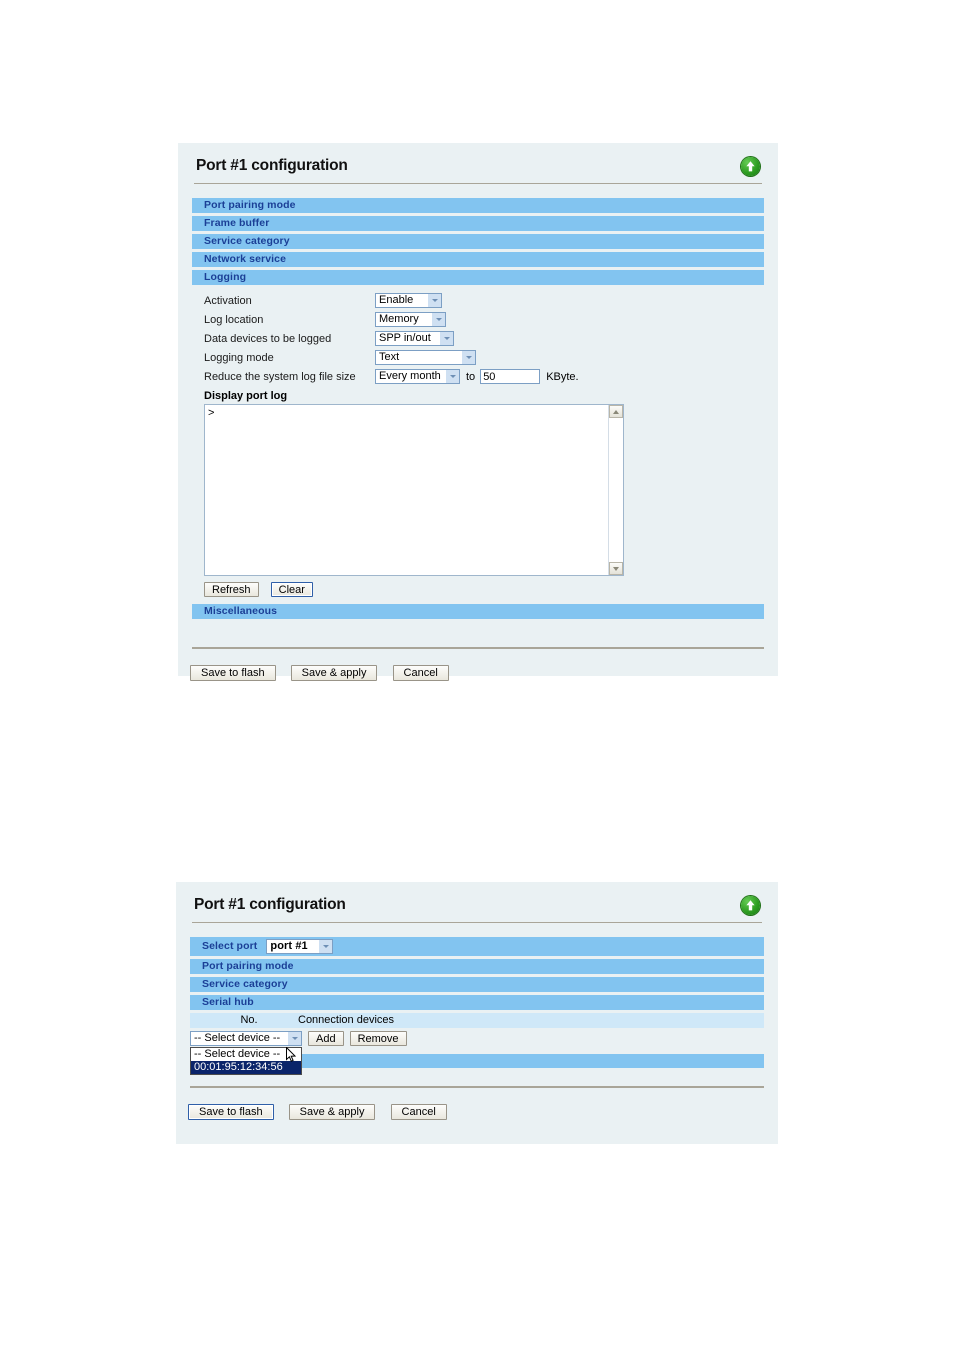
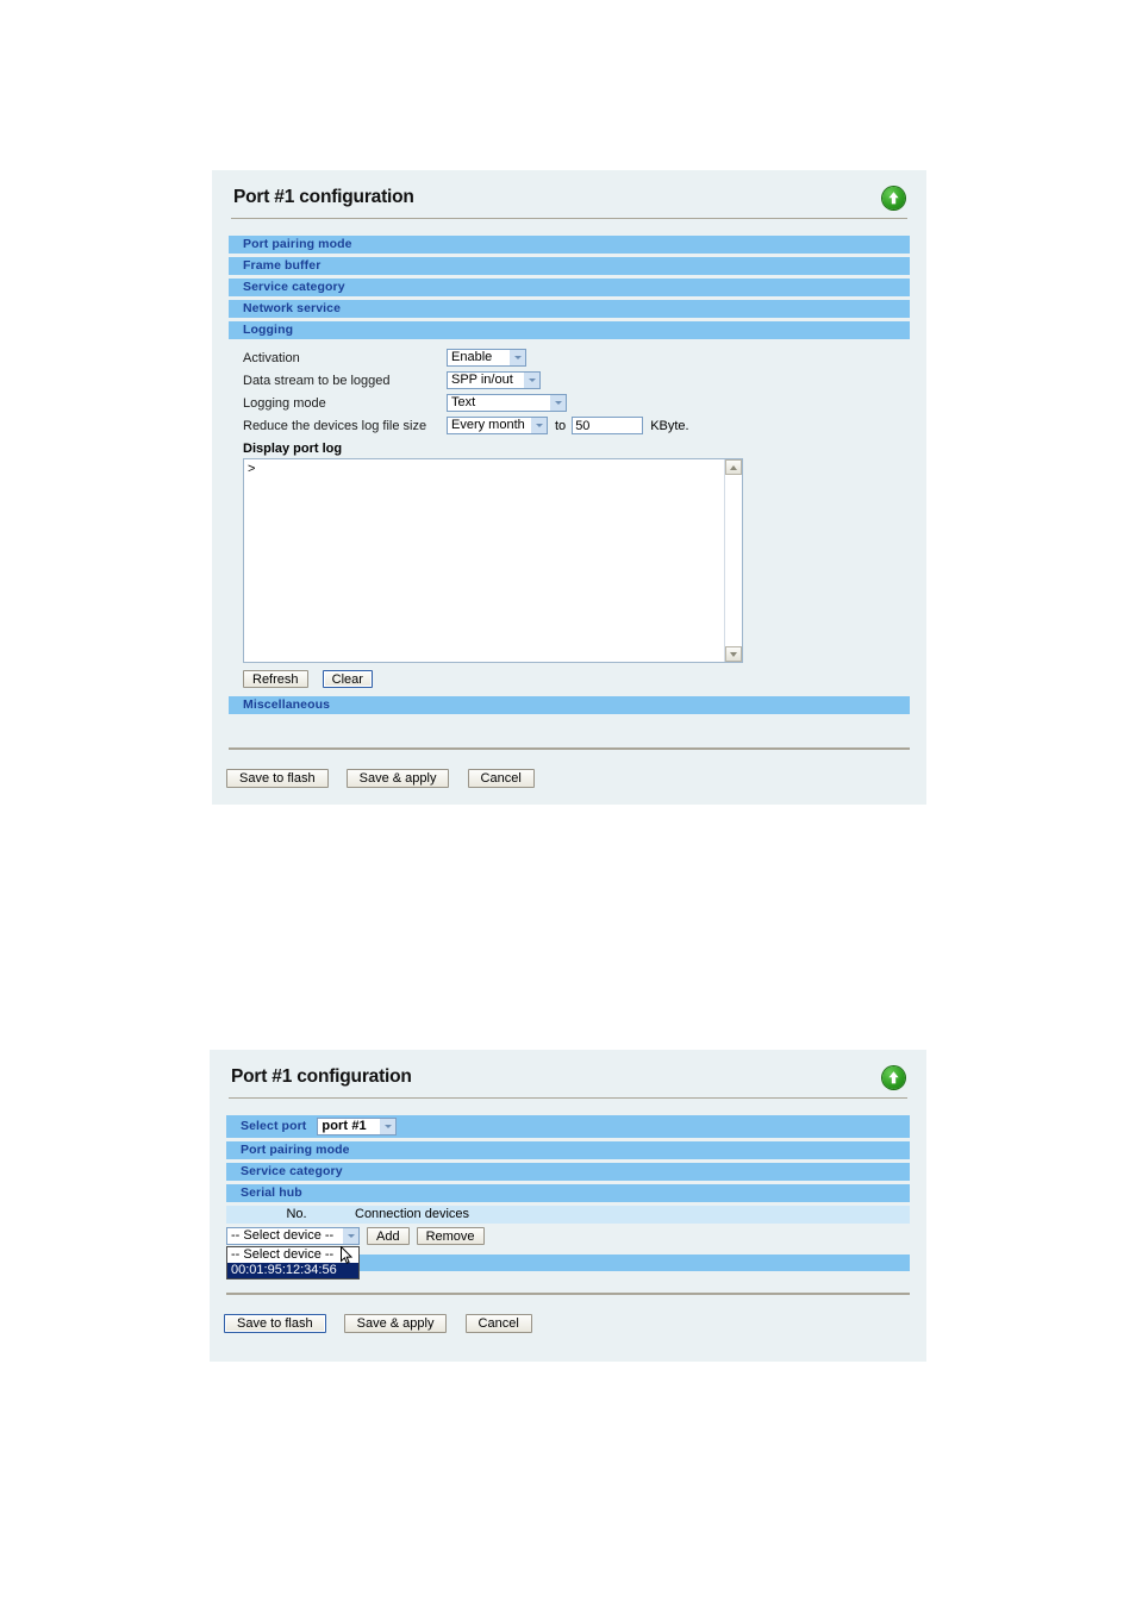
  Port #1 configuration
  Port pairing mode
  Frame buffer
  Service category
  Network service
  Logging
  Activation
  Enable
- Log location
- Memory
- Data devices to be logged
+ Data stream to be logged
  SPP in/out
  Logging mode
  Text
- Reduce the system log file size
+ Reduce the devices log file size
  Every month
  to
  50
  KByte.
  Display port log
  >
  Refresh Clear
  Miscellaneous
  Save to flash Save & apply Cancel
  Port #1 configuration
  Select port
  port #1
  Port pairing mode
  Service category
  Serial hub
  No.
  Connection devices
  -- Select device --
  Add
  Remove
  -- Select device --
  00:01:95:12:34:56
  Save to flash Save & apply Cancel
